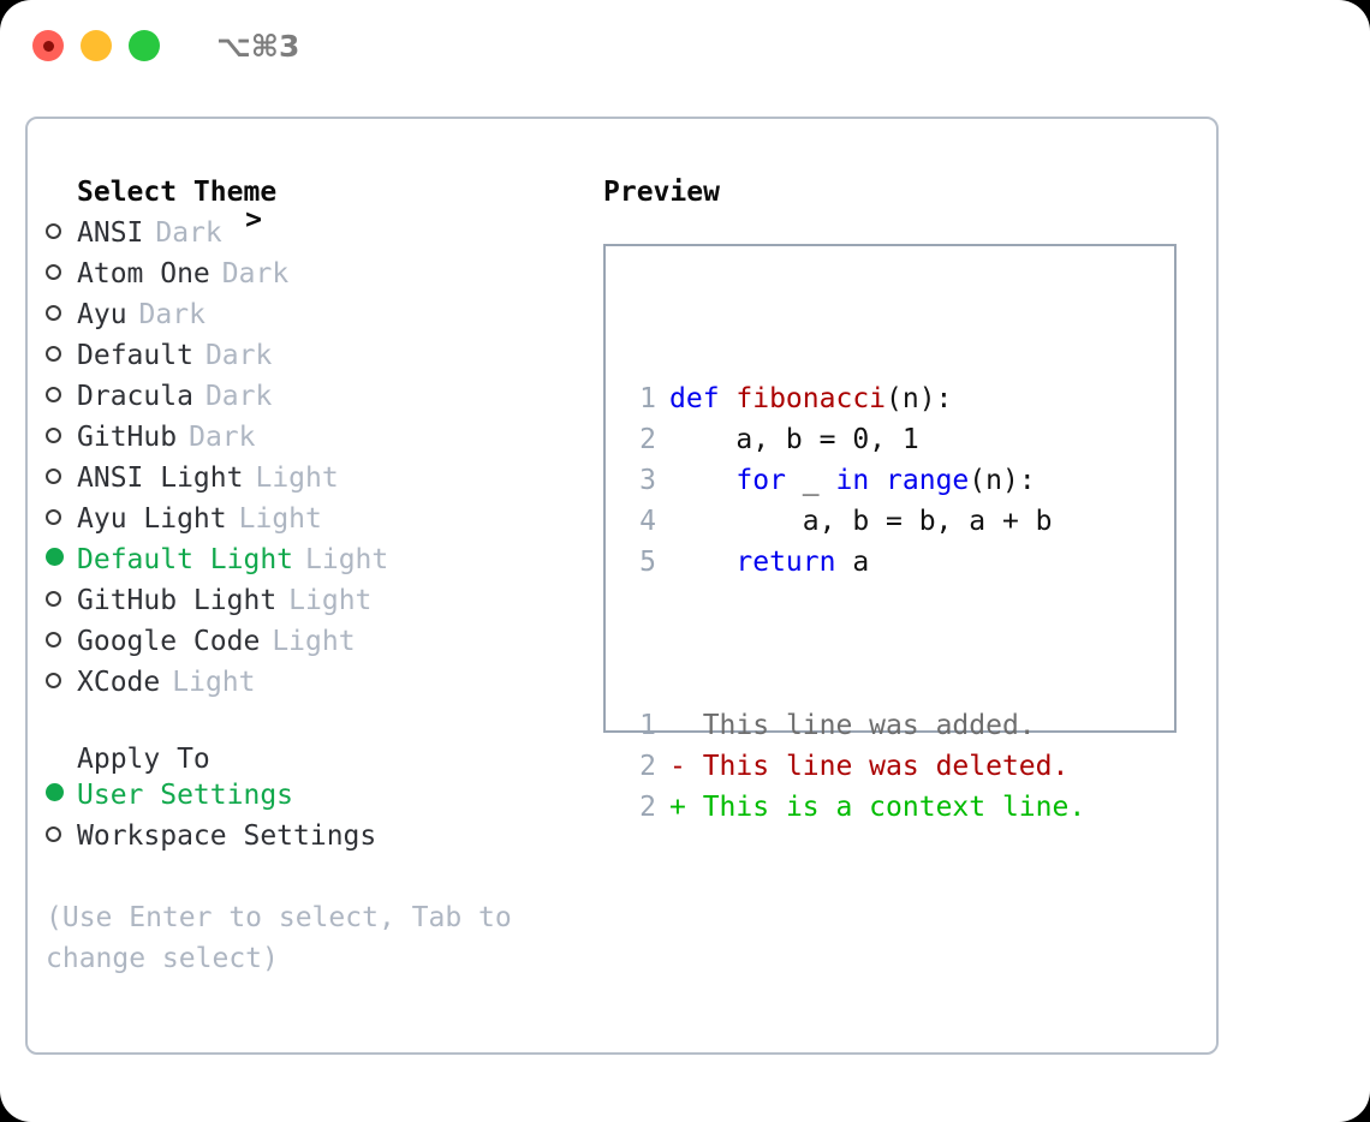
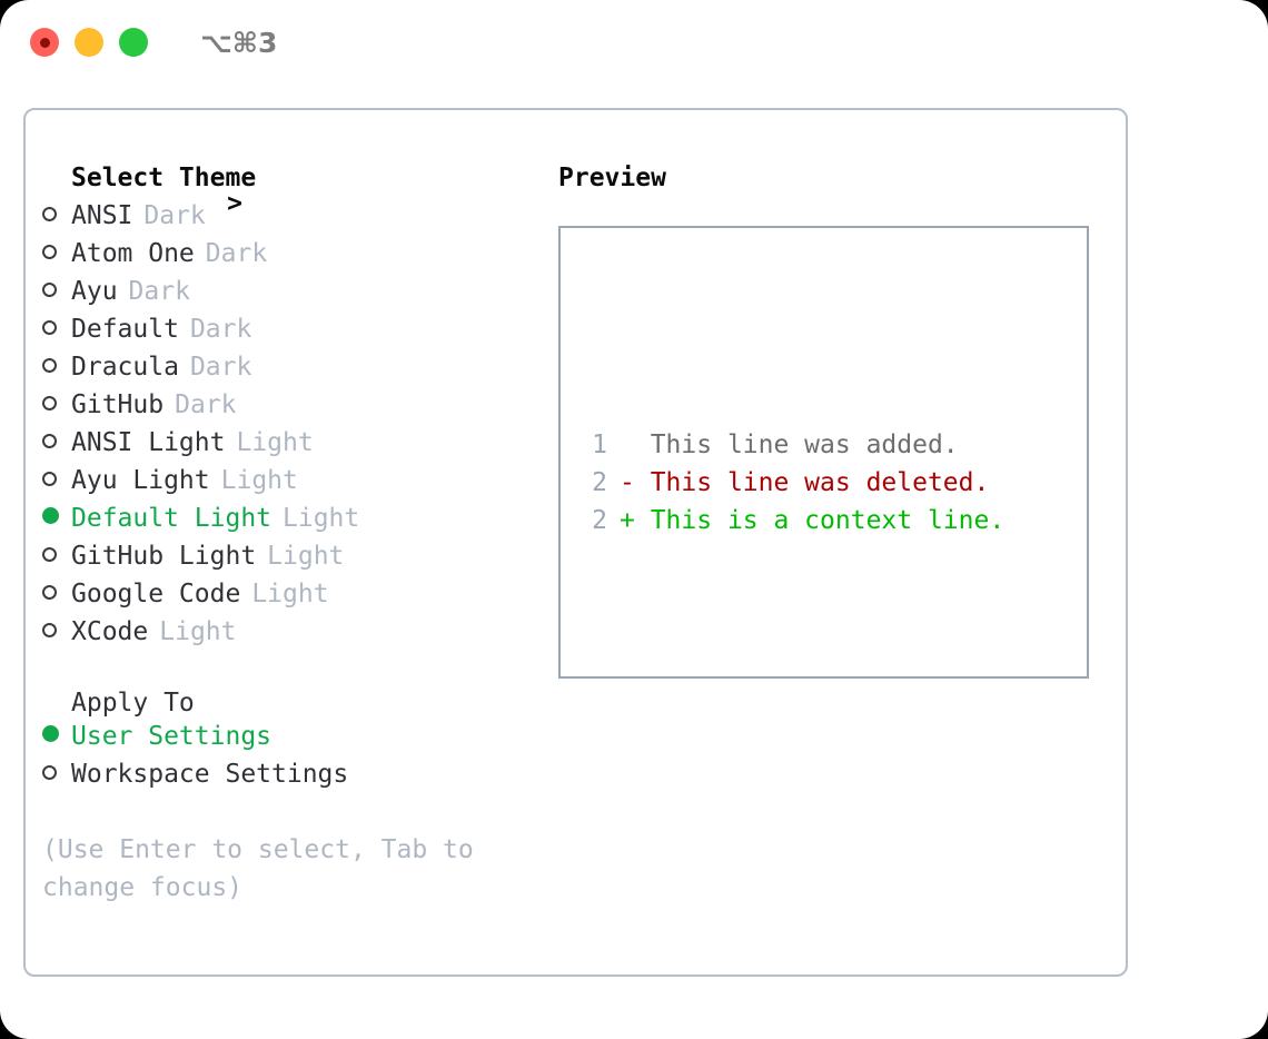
  ⌥⌘3
  >
  Select Theme
  ANSI
  Dark
  Atom One
  Dark
  Ayu
  Dark
  Default
  Dark
  Dracula
  Dark
  GitHub
  Dark
  ANSI Light
  Light
  Ayu Light
  Light
  Default Light
  Light
  GitHub Light
  Light
  Google Code
  Light
  XCode
  Light
  Apply To
  User Settings
  Workspace Settings
- (Use Enter to select, Tab to change select)
+ (Use Enter to select, Tab to change focus)
  Preview
- 1 def fibonacci(n):
- 2 a, b = 0, 1
- 3 for _ in range(n):
- 4 a, b = b, a + b
- 5 return a
  1 This line was added.
  2 - This line was deleted.
  2 + This is a context line.
